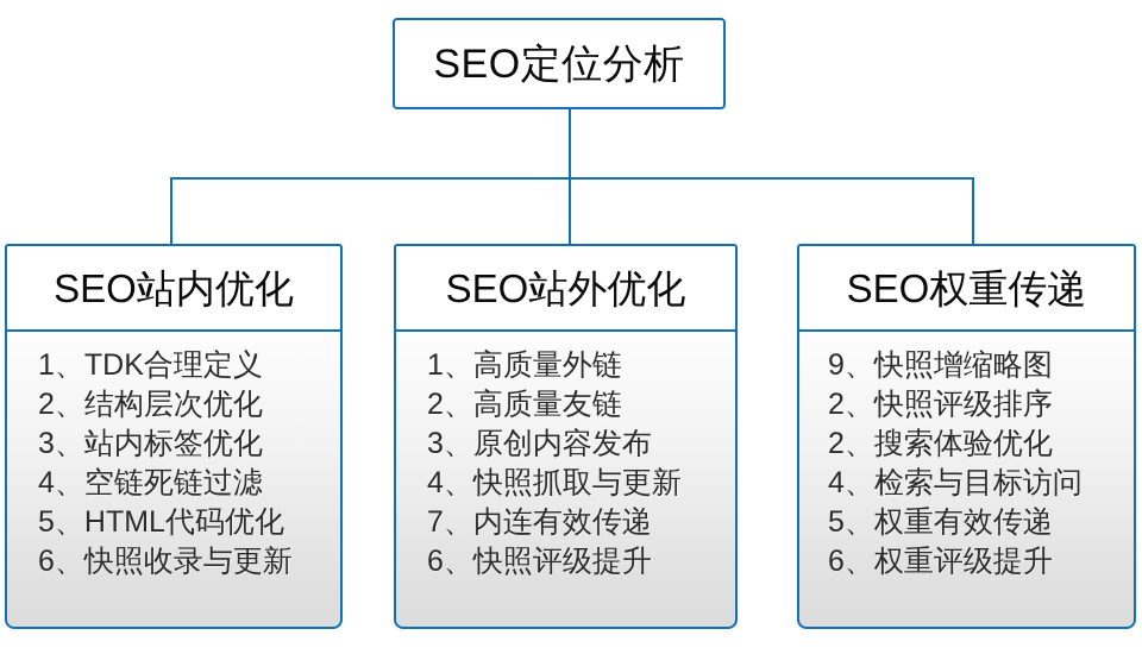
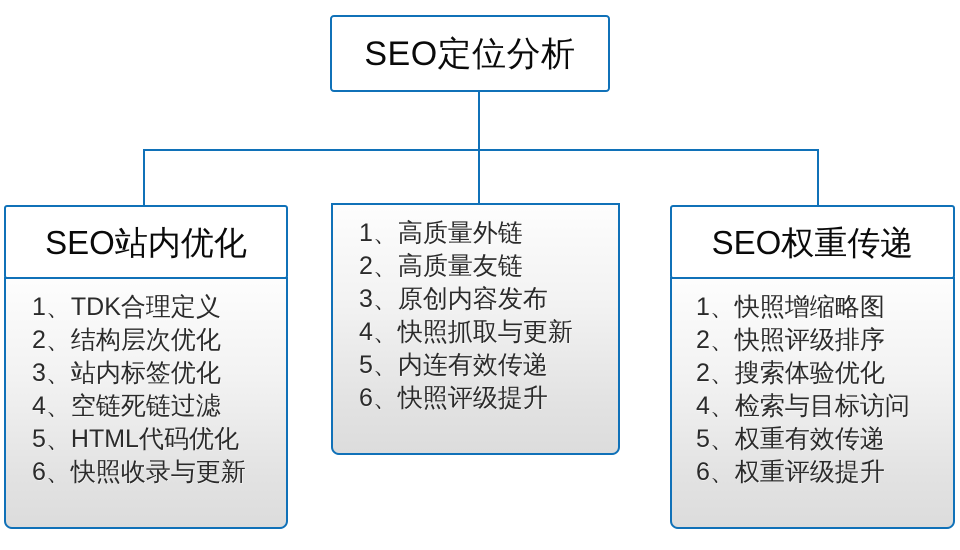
  SEO定位分析
  SEO站内优化
  1、TDK合理定义
  2、结构层次优化
  3、站内标签优化
  4、空链死链过滤
  5、HTML代码优化
  6、快照收录与更新
- SEO站外优化
  1、高质量外链
  2、高质量友链
  3、原创内容发布
  4、快照抓取与更新
- 7、内连有效传递
+ 5、内连有效传递
  6、快照评级提升
  SEO权重传递
- 9、快照增缩略图
+ 1、快照增缩略图
  2、快照评级排序
  2、搜索体验优化
  4、检索与目标访问
  5、权重有效传递
  6、权重评级提升
